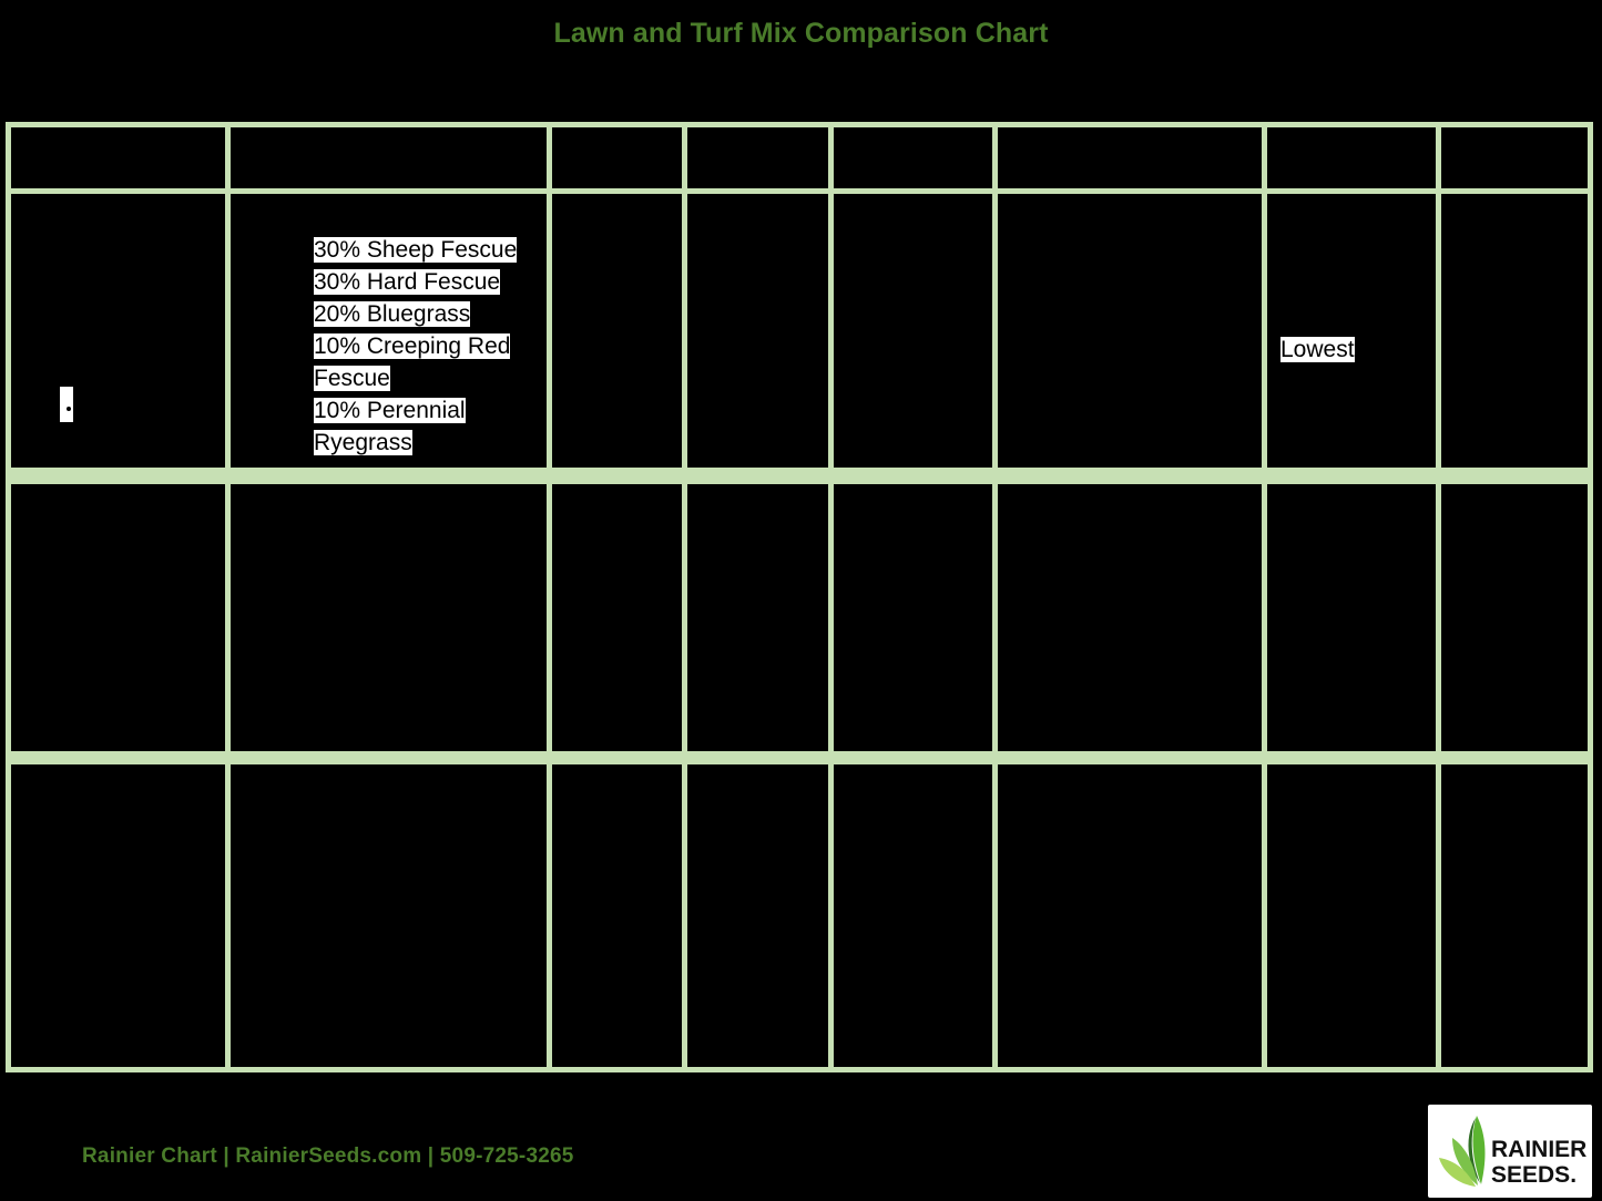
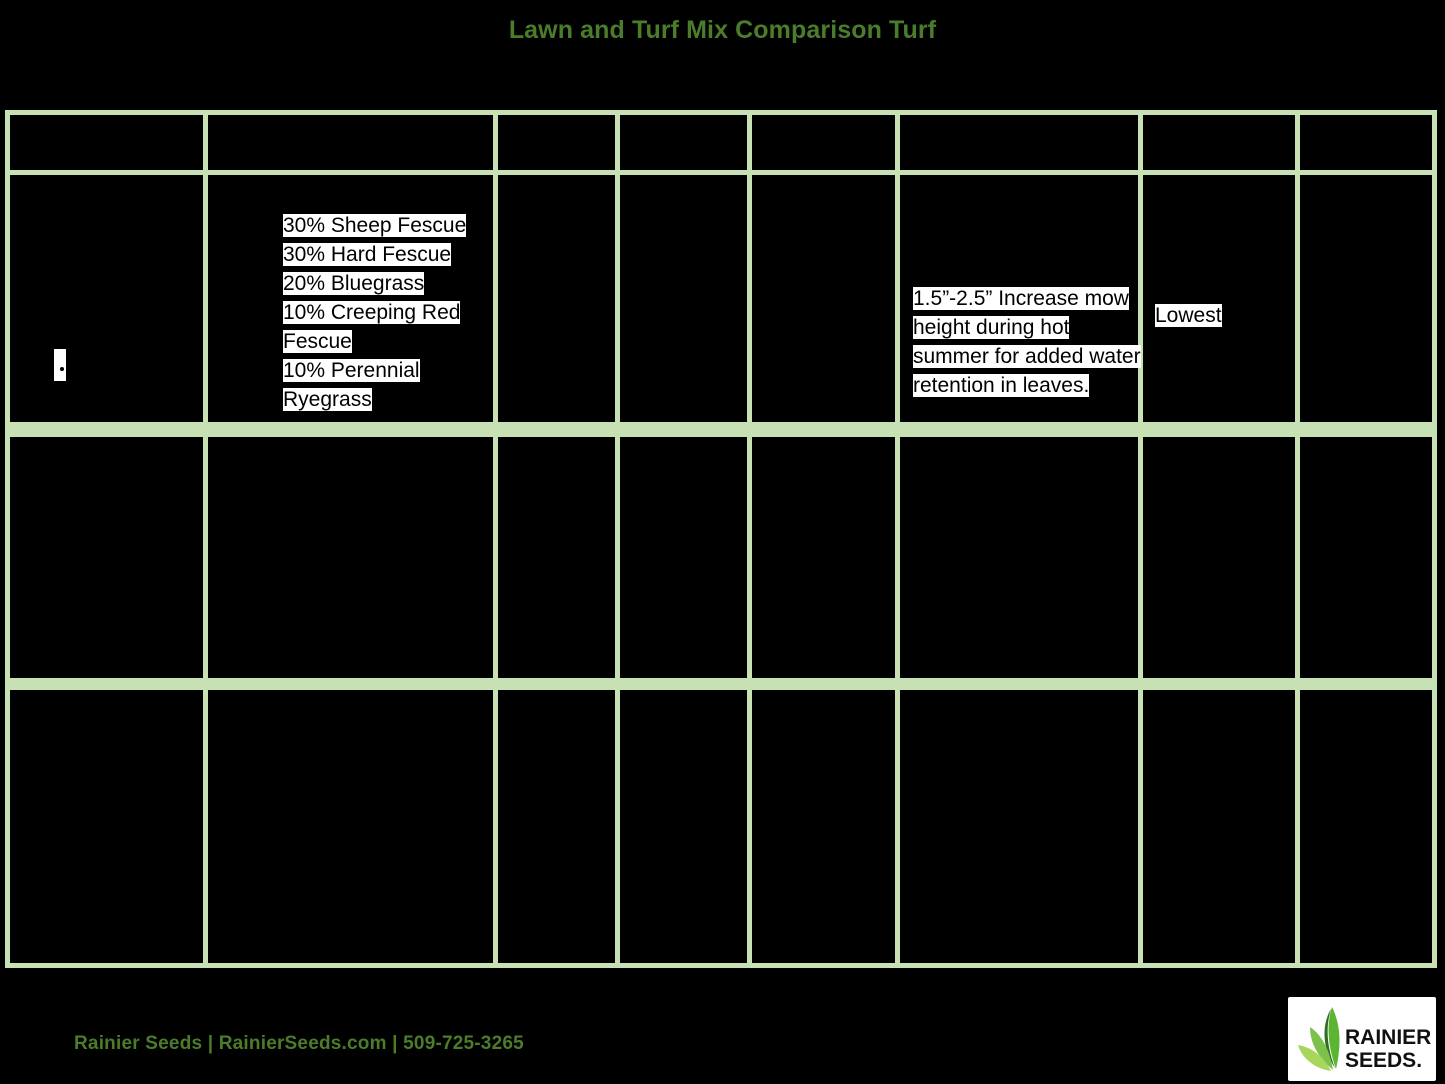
- Lawn and Turf Mix Comparison Chart
+ Lawn and Turf Mix Comparison Turf
  30% Sheep Fescue
  30% Hard Fescue
  20% Bluegrass
  10% Creeping Red Fescue
  10% Perennial Ryegrass
+ 1.5”-2.5” Increase mow height during hot summer for added water retention in leaves.
  Lowest
- Rainier Chart | RainierSeeds.com | 509-725-3265
+ Rainier Seeds | RainierSeeds.com | 509-725-3265
  RAINIER
  SEEDS.
